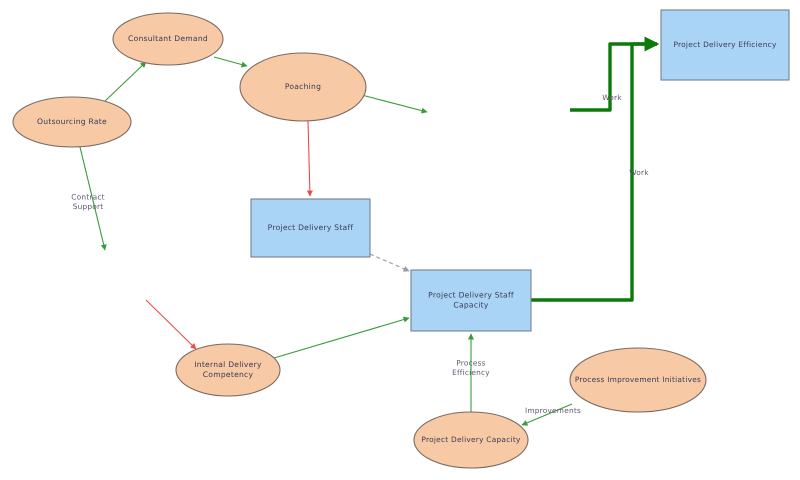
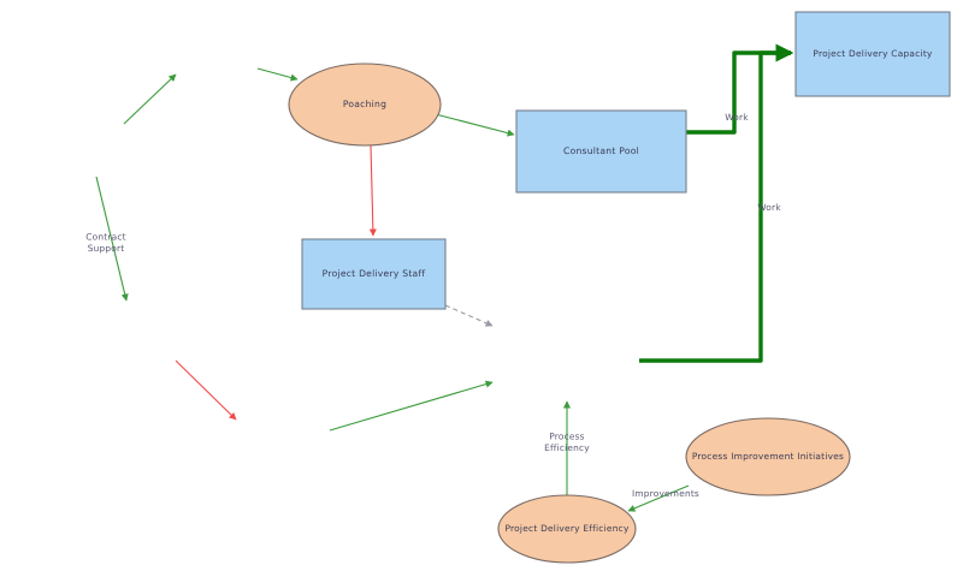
- Outsourcing Rate
- Consultant Demand
  Poaching
- Internal Delivery Competency
- Project Delivery Capacity
+ Project Delivery Efficiency
  Process Improvement Initiatives
+ Consultant Pool
- Project Delivery Efficiency
+ Project Delivery Capacity
  Project Delivery Staff
- Project Delivery Staff Capacity
  Contract Support
  Process Efficiency
  Improvements
  Work
  Work
